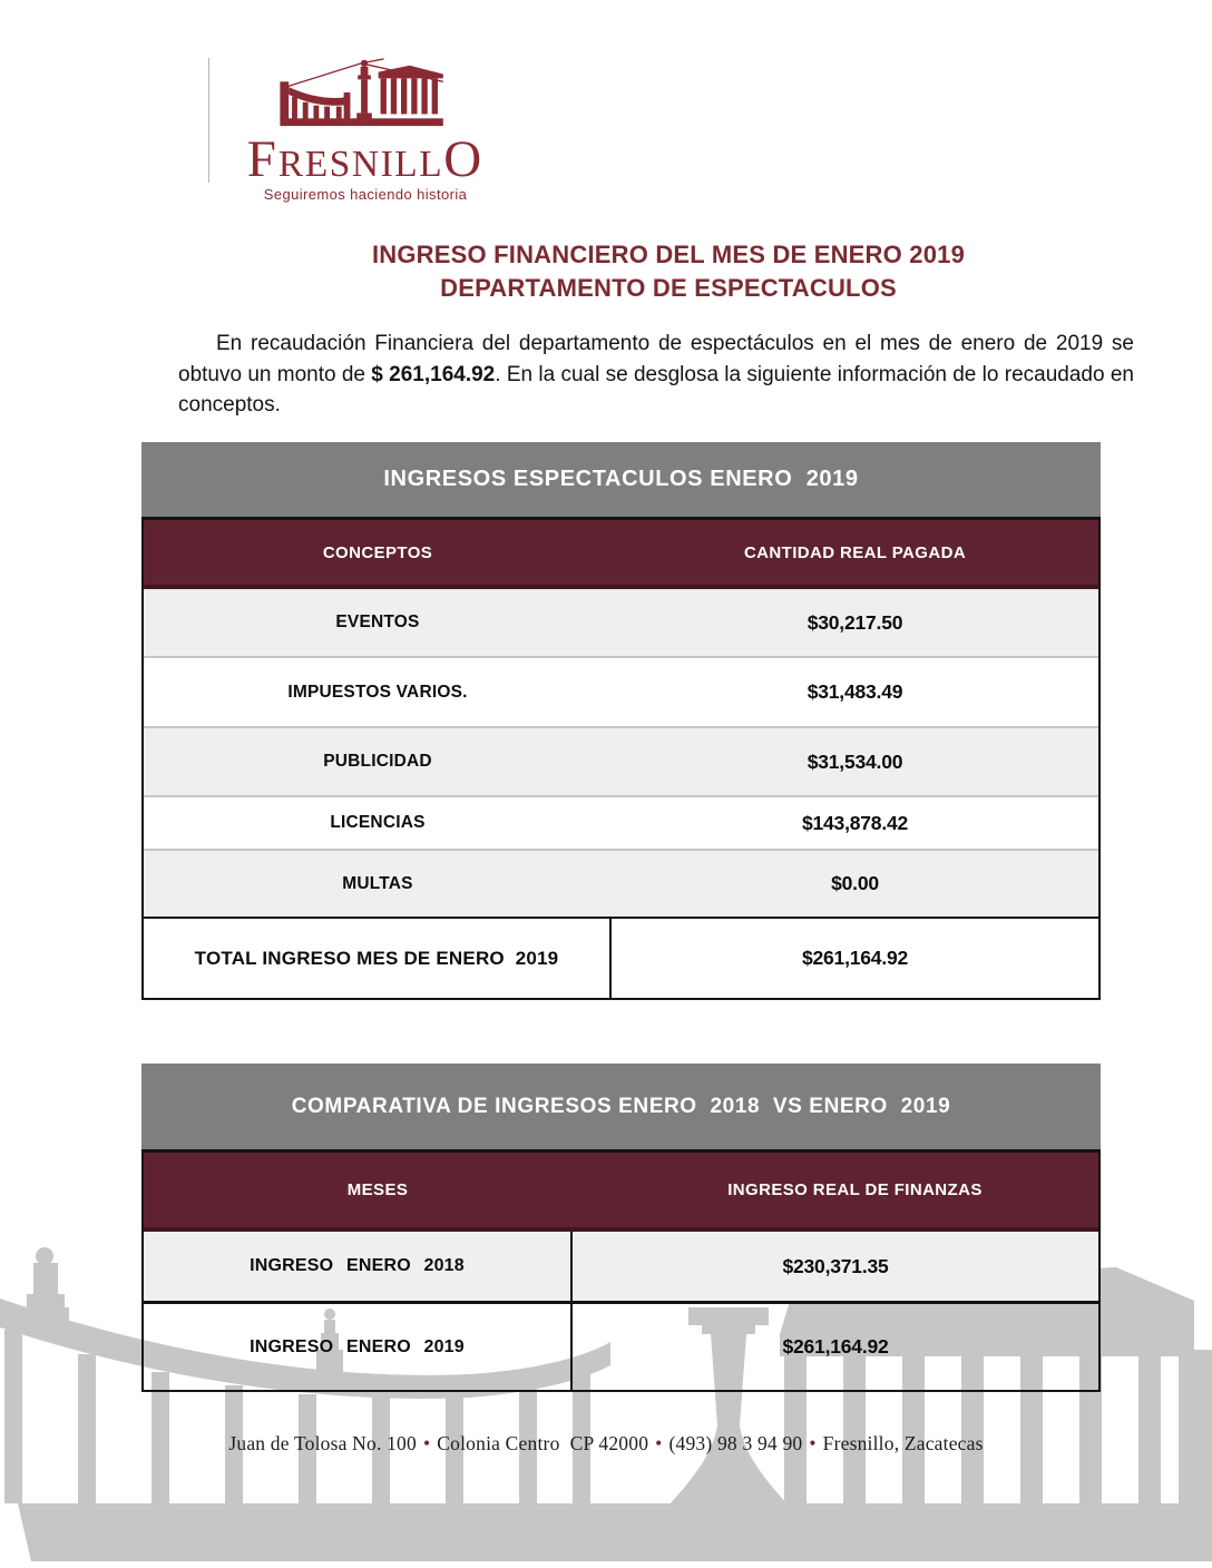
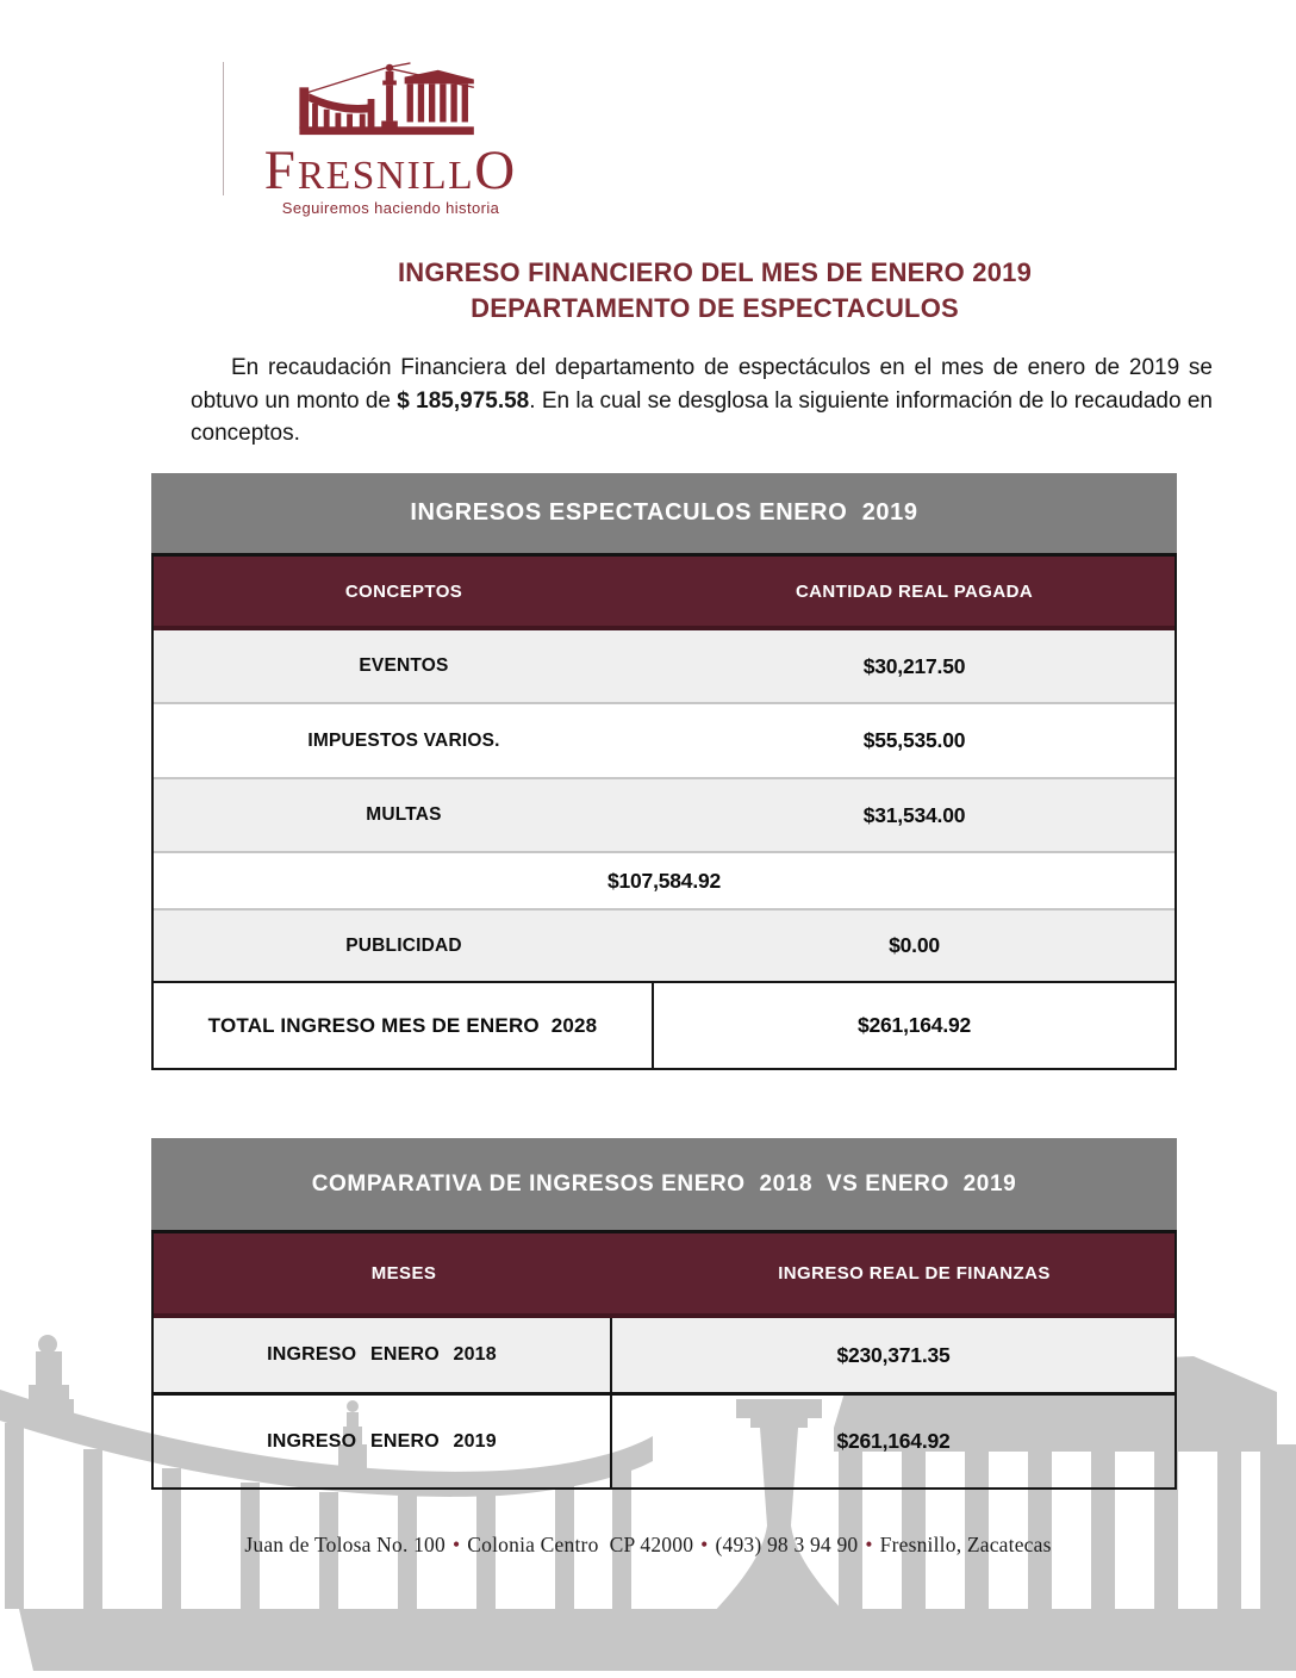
  FRESNILLO
  Seguiremos haciendo historia
  INGRESO FINANCIERO DEL MES DE ENERO 2019
  DEPARTAMENTO DE ESPECTACULOS
- En recaudación Financiera del departamento de espectáculos en el mes de enero de 2019 se obtuvo un monto de $ 261,164.92. En la cual se desglosa la siguiente información de lo recaudado en conceptos.
+ En recaudación Financiera del departamento de espectáculos en el mes de enero de 2019 se obtuvo un monto de $ 185,975.58. En la cual se desglosa la siguiente información de lo recaudado en conceptos.
  INGRESOS ESPECTACULOS ENERO 2019
  CONCEPTOS
  CANTIDAD REAL PAGADA
  EVENTOS
  $30,217.50
  IMPUESTOS VARIOS.
- $31,483.49
+ $55,535.00
- PUBLICIDAD
+ MULTAS
  $31,534.00
- LICENCIAS
- $143,878.42
+ $107,584.92
- MULTAS
+ PUBLICIDAD
  $0.00
- TOTAL INGRESO MES DE ENERO 2019
+ TOTAL INGRESO MES DE ENERO 2028
  $261,164.92
  COMPARATIVA DE INGRESOS ENERO 2018 VS ENERO 2019
  MESES
  INGRESO REAL DE FINANZAS
  INGRESO ENERO 2018
  $230,371.35
  INGRESO ENERO 2019
  $261,164.92
  Juan de Tolosa No. 100 • Colonia Centro CP 42000 • (493) 98 3 94 90 • Fresnillo, Zacatecas
